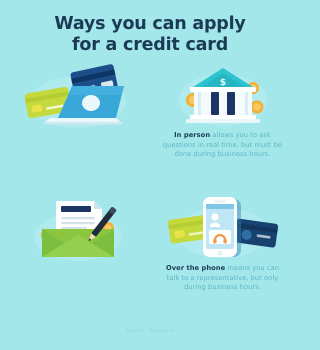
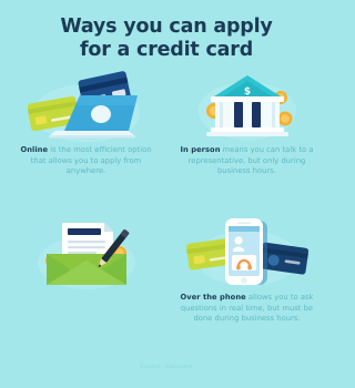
  Ways you can apply
  for a credit card
+ Online is the most efficient option that allows you to apply from anywhere.
  $
- In person allows you to ask questions in real time, but must be done during business hours.
+ In person means you can talk to a representative, but only during business hours.
- Over the phone means you can talk to a representative, but only during business hours.
+ Over the phone allows you to ask questions in real time, but must be done during business hours.
